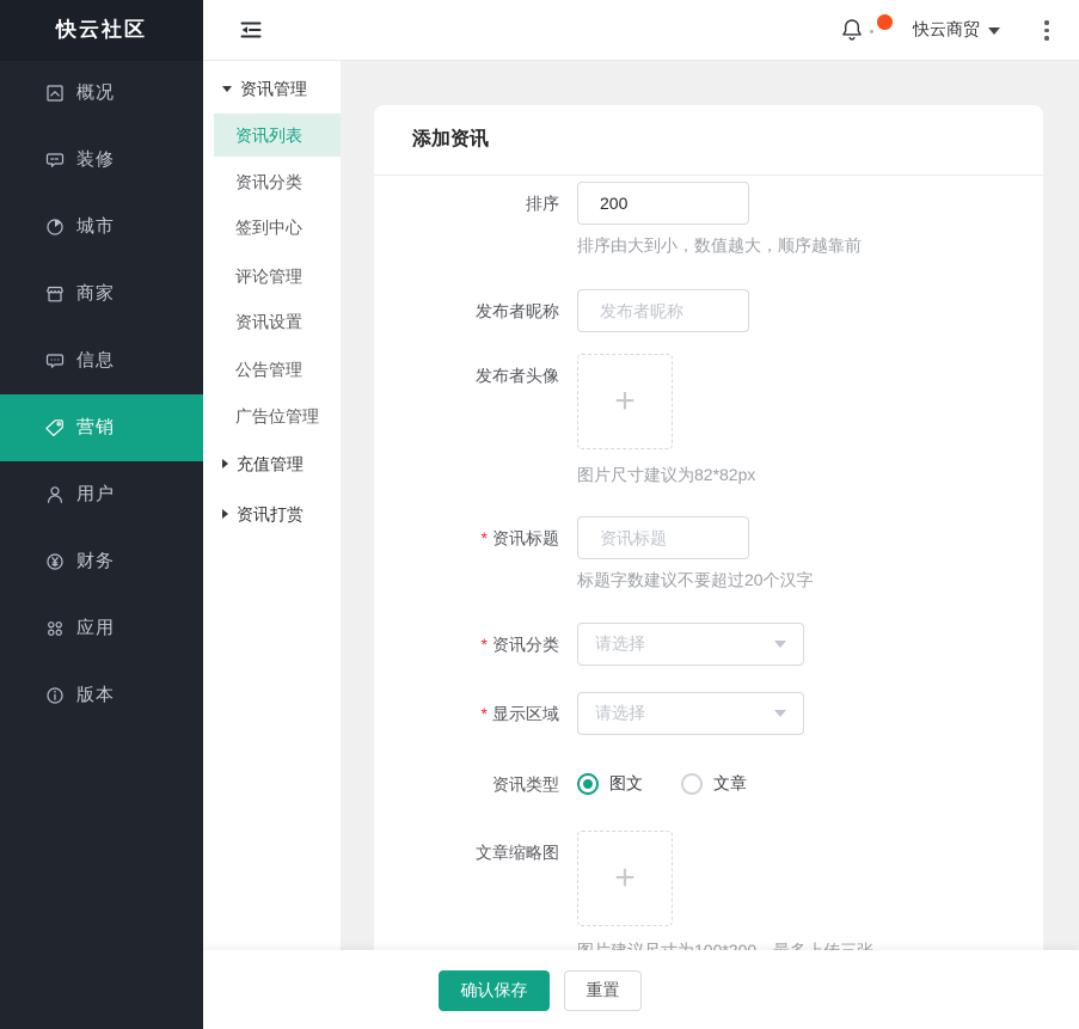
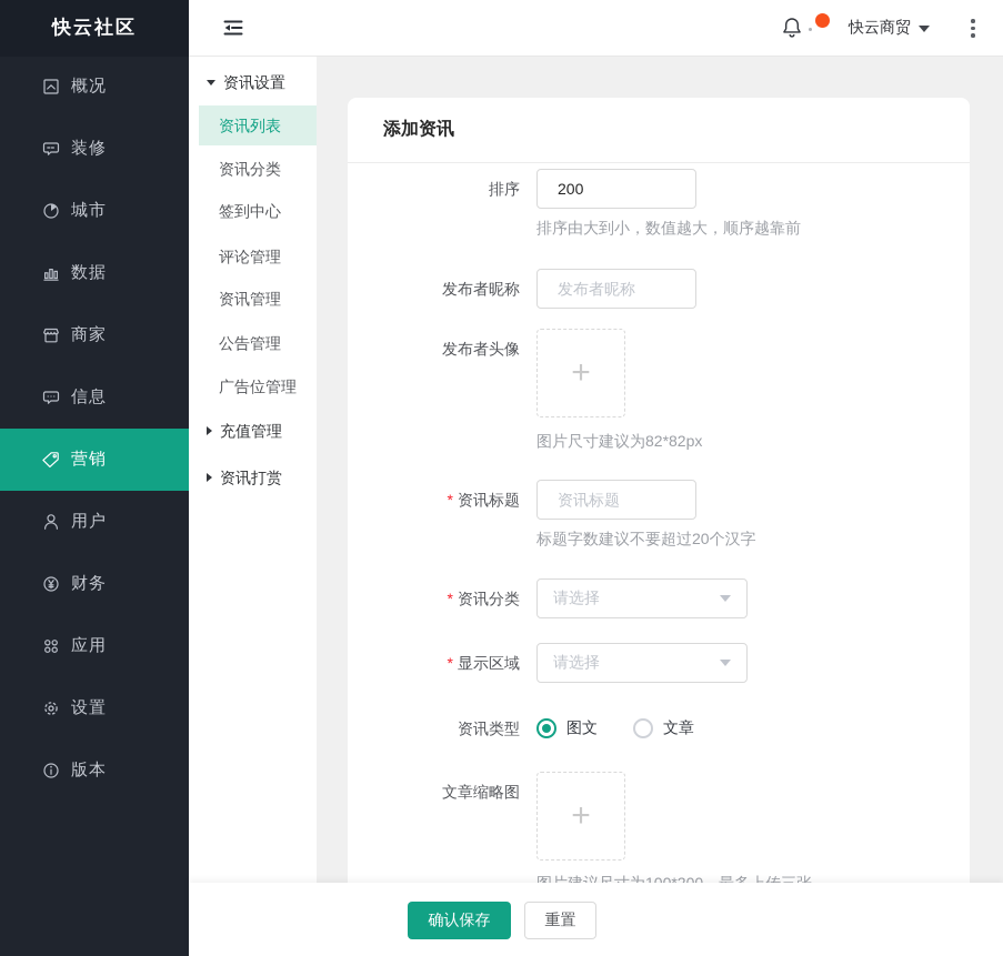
  快云社区
  概况
  装修
  城市
+ 数据
  商家
  信息
  营销
  用户
  财务
  应用
+ 设置
  版本
  快云商贸
- 资讯管理
+ 资讯设置
  资讯列表
  资讯分类
  签到中心
  评论管理
- 资讯设置
+ 资讯管理
  公告管理
  广告位管理
  充值管理
  资讯打赏
  添加资讯
  排序
  200
  排序由大到小，数值越大，顺序越靠前
  发布者昵称
  发布者昵称
  发布者头像
  +
  图片尺寸建议为82*82px
  * 资讯标题
  资讯标题
  标题字数建议不要超过20个汉字
  * 资讯分类
  请选择
  * 显示区域
  请选择
  资讯类型
  图文
  文章
  文章缩略图
  +
  确认保存
  重置
